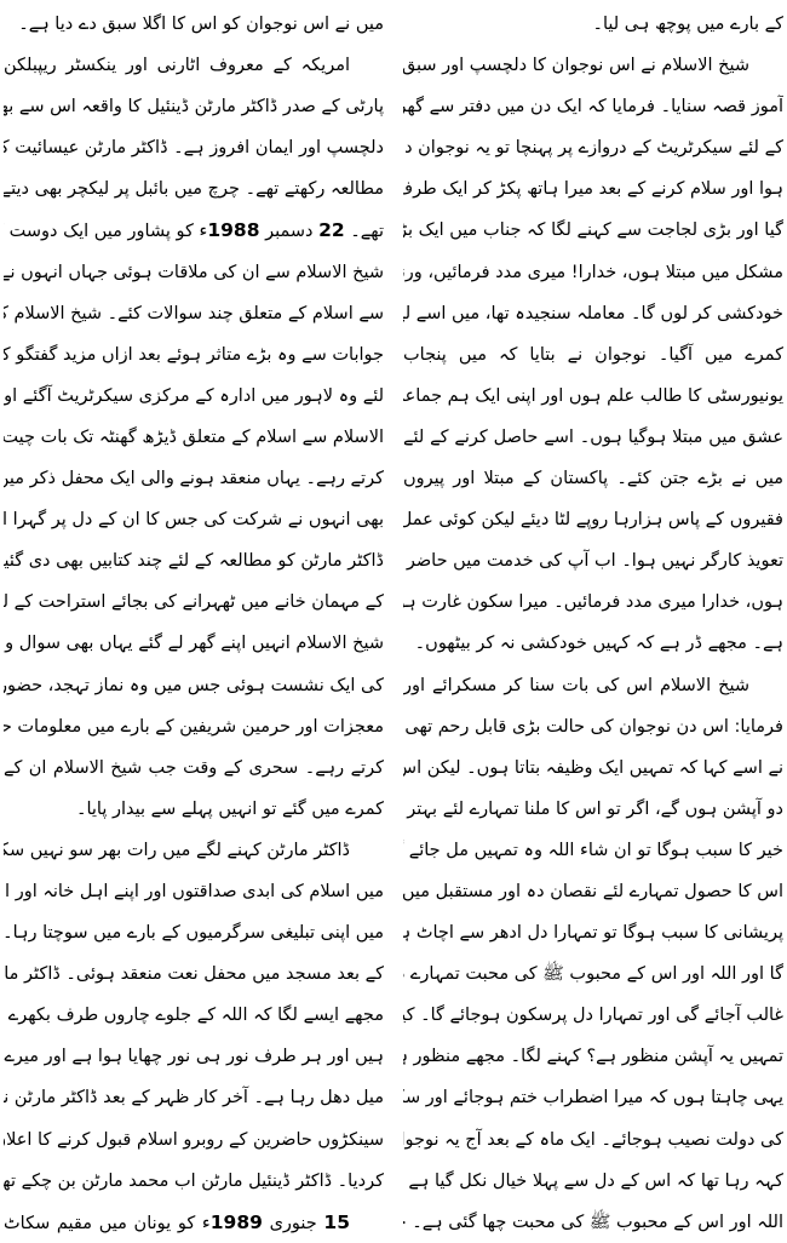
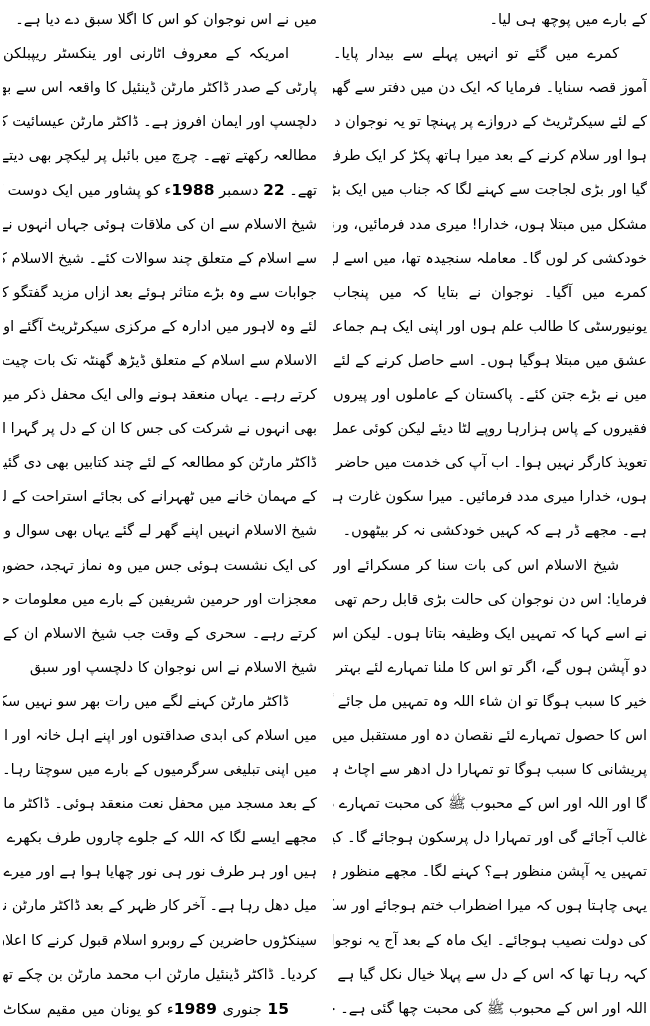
  کے بارے میں پوچھ ہی لیا۔
- شیخ الاسلام نے اس نوجوان کا دلچسپ اور سبق
+ کمرے میں گئے تو انہیں پہلے سے بیدار پایا۔
  آموز قصہ سنایا۔ فرمایا کہ ایک دن میں دفتر سے گھر
  کے لئے سیکرٹریٹ کے دروازے پر پہنچا تو یہ نوجوان د
  ہوا اور سلام کرنے کے بعد میرا ہاتھ پکڑ کر ایک طرف
  گیا اور بڑی لجاجت سے کہنے لگا کہ جناب میں ایک بڑ
  مشکل میں مبتلا ہوں، خدارا! میری مدد فرمائیں، ورن
  خودکشی کر لوں گا۔ معاملہ سنجیدہ تھا، میں اسے ل
  کمرے میں آگیا۔ نوجوان نے بتایا کہ میں پنجاب
  یونیورسٹی کا طالب علم ہوں اور اپنی ایک ہم جماع
  عشق میں مبتلا ہوگیا ہوں۔ اسے حاصل کرنے کے لئے
- میں نے بڑے جتن کئے۔ پاکستان کے مبتلا اور پیروں
+ میں نے بڑے جتن کئے۔ پاکستان کے عاملوں اور پیروں
  فقیروں کے پاس ہزارہا روپے لٹا دیئے لیکن کوئی عمل
  تعویذ کارگر نہیں ہوا۔ اب آپ کی خدمت میں حاضر
  ہوں، خدارا میری مدد فرمائیں۔ میرا سکون غارت ہ
  ہے۔ مجھے ڈر ہے کہ کہیں خودکشی نہ کر بیٹھوں۔
  شیخ الاسلام اس کی بات سنا کر مسکرائے اور
  فرمایا: اس دن نوجوان کی حالت بڑی قابل رحم تھی
  نے اسے کہا کہ تمہیں ایک وظیفہ بتاتا ہوں۔ لیکن اس
  دو آپشن ہوں گے، اگر تو اس کا ملنا تمہارے لئے بہتر
  خیر کا سبب ہوگا تو ان شاء اللہ وہ تمہیں مل جائے
  اس کا حصول تمہارے لئے نقصان دہ اور مستقبل میں
  پریشانی کا سبب ہوگا تو تمہارا دل ادھر سے اچاٹ ہ
  گا اور اللہ اور اس کے محبوب ﷺ کی محبت تمہارے
  غالب آجائے گی اور تمہارا دل پرسکون ہوجائے گا۔ کی
  تمہیں یہ آپشن منظور ہے؟ کہنے لگا۔ مجھے منظور ہ
  یہی چاہتا ہوں کہ میرا اضطراب ختم ہوجائے اور س
  کی دولت نصیب ہوجائے۔ ایک ماہ کے بعد آج یہ نوجوا
  کہہ رہا تھا کہ اس کے دل سے پہلا خیال نکل گیا ہے
  اللہ اور اس کے محبوب ﷺ کی محبت چھا گئی ہے۔
  میں نے اس نوجوان کو اس کا اگلا سبق دے دیا ہے۔
  امریکہ کے معروف اٹارنی اور ینکسٹر ریپبلکن
  پارٹی کے صدر ڈاکٹر مارٹن ڈینئیل کا واقعہ اس سے بھ
  دلچسپ اور ایمان افروز ہے۔ ڈاکٹر مارٹن عیسائیت ک
  مطالعہ رکھتے تھے۔ چرچ میں بائبل پر لیکچر بھی دیتے
  تھے۔ 22 دسمبر 1988ء کو پشاور میں ایک دوست
  شیخ الاسلام سے ان کی ملاقات ہوئی جہاں انہوں نے
  سے اسلام کے متعلق چند سوالات کئے۔ شیخ الاسلام ک
  جوابات سے وہ بڑے متاثر ہوئے بعد ازاں مزید گفتگو ک
  لئے وہ لاہور میں ادارہ کے مرکزی سیکرٹریٹ آگئے او
  الاسلام سے اسلام کے متعلق ڈیڑھ گھنٹہ تک بات چیت
  کرتے رہے۔ یہاں منعقد ہونے والی ایک محفل ذکر میں
  بھی انہوں نے شرکت کی جس کا ان کے دل پر گہرا ا
  ڈاکٹر مارٹن کو مطالعہ کے لئے چند کتابیں بھی دی گئی
  کے مہمان خانے میں ٹھہرانے کی بجائے استراحت کے ل
  شیخ الاسلام انہیں اپنے گھر لے گئے یہاں بھی سوال و
  کی ایک نشست ہوئی جس میں وہ نماز تہجد، حضور
  معجزات اور حرمین شریفین کے بارے میں معلومات ح
  کرتے رہے۔ سحری کے وقت جب شیخ الاسلام ان کے
- کمرے میں گئے تو انہیں پہلے سے بیدار پایا۔
+ شیخ الاسلام نے اس نوجوان کا دلچسپ اور سبق
  ڈاکٹر مارٹن کہنے لگے میں رات بھر سو نہیں سک
  میں اسلام کی ابدی صداقتوں اور اپنے اہل خانہ اور ا
  میں اپنی تبلیغی سرگرمیوں کے بارے میں سوچتا رہا۔
  کے بعد مسجد میں محفل نعت منعقد ہوئی۔ ڈاکٹر ما
  مجھے ایسے لگا کہ اللہ کے جلوے چاروں طرف بکھرے
  ہیں اور ہر طرف نور ہی نور چھایا ہوا ہے اور میرے
  میل دھل رہا ہے۔ آخر کار ظہر کے بعد ڈاکٹر مارٹن ن
  سینکڑوں حاضرین کے روبرو اسلام قبول کرنے کا اعلا
  کردیا۔ ڈاکٹر ڈینئیل مارٹن اب محمد مارٹن بن چکے تھ
  15 جنوری 1989ء کو یونان میں مقیم سکاٹ
